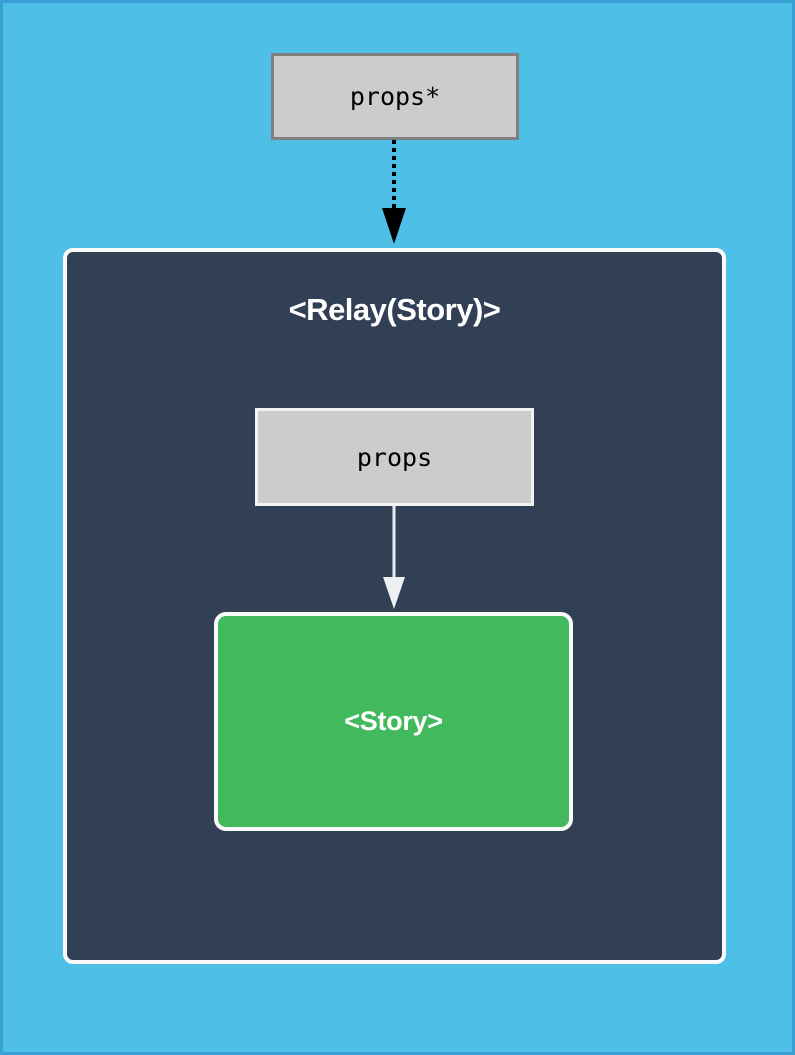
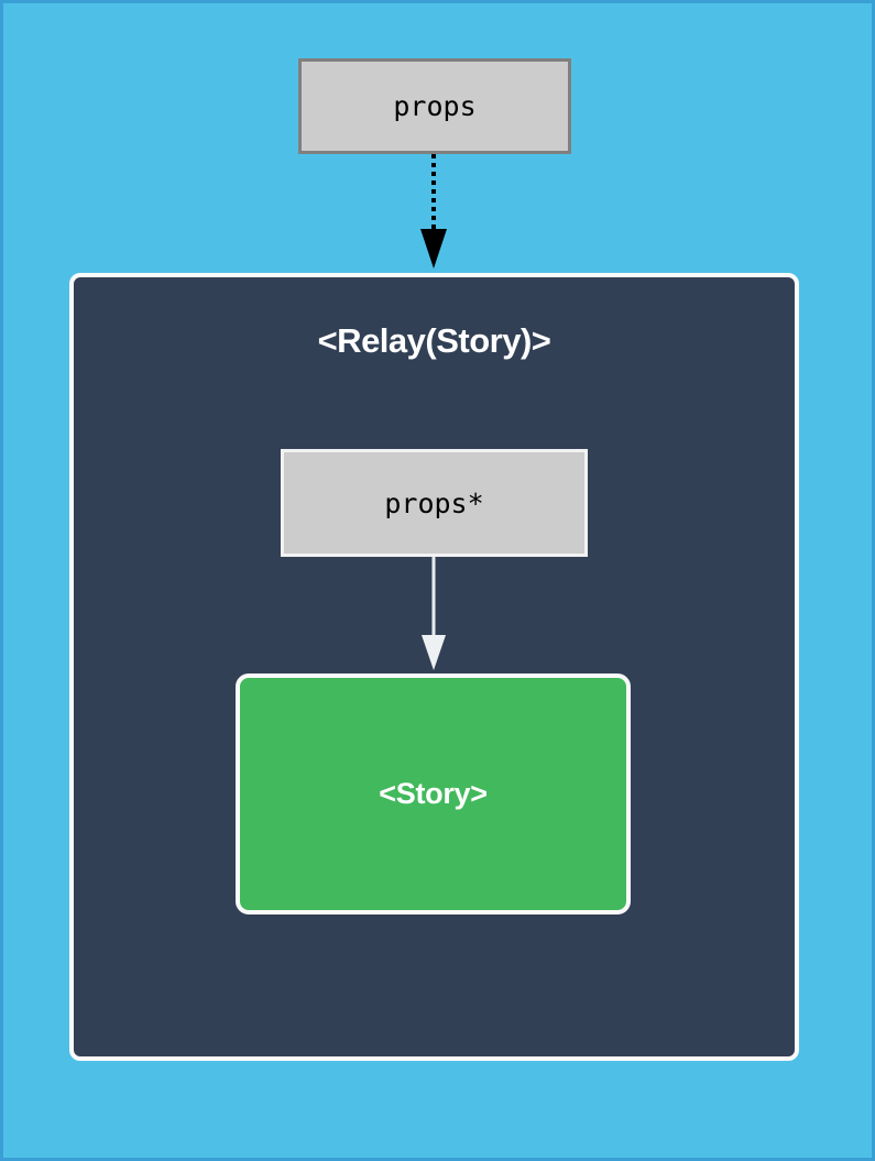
- props*
+ props
  <Relay(Story)>
- props
+ props*
  <Story>
